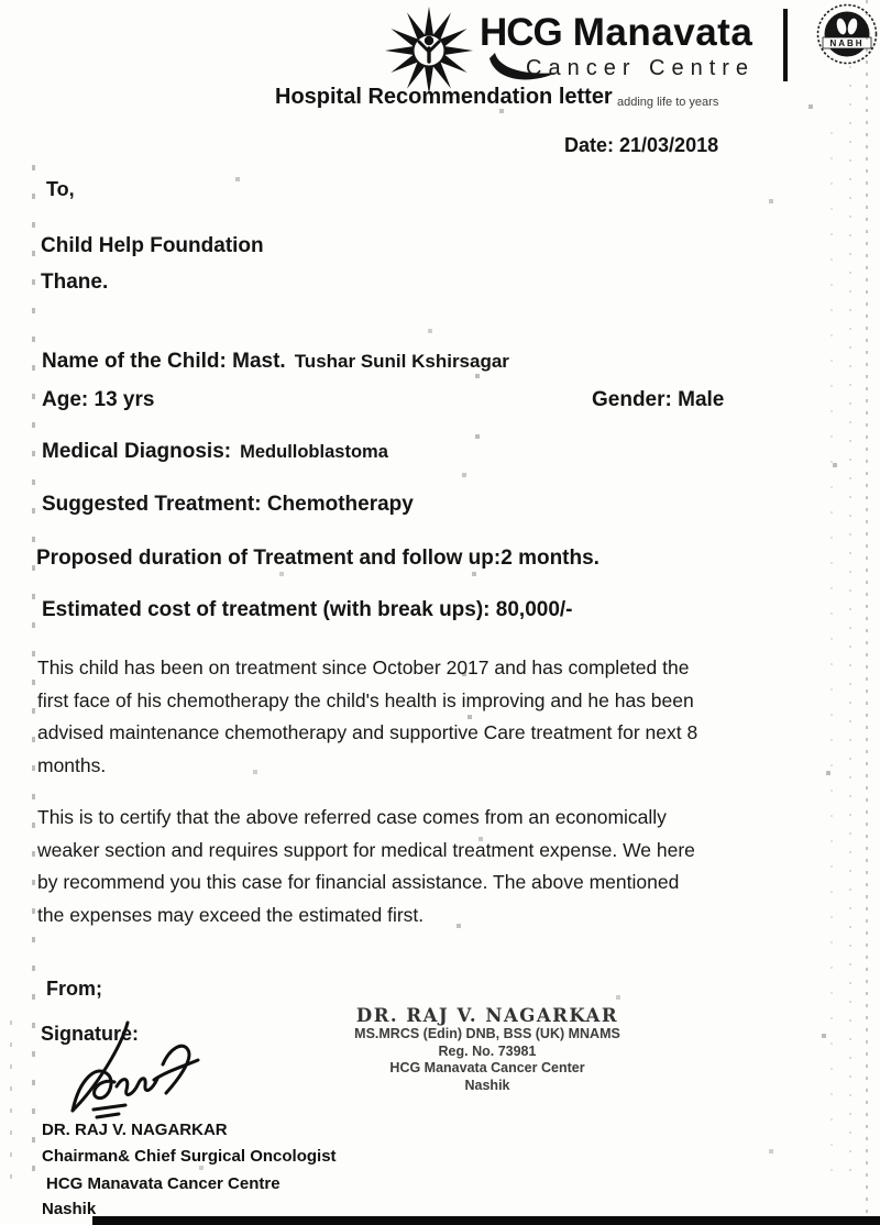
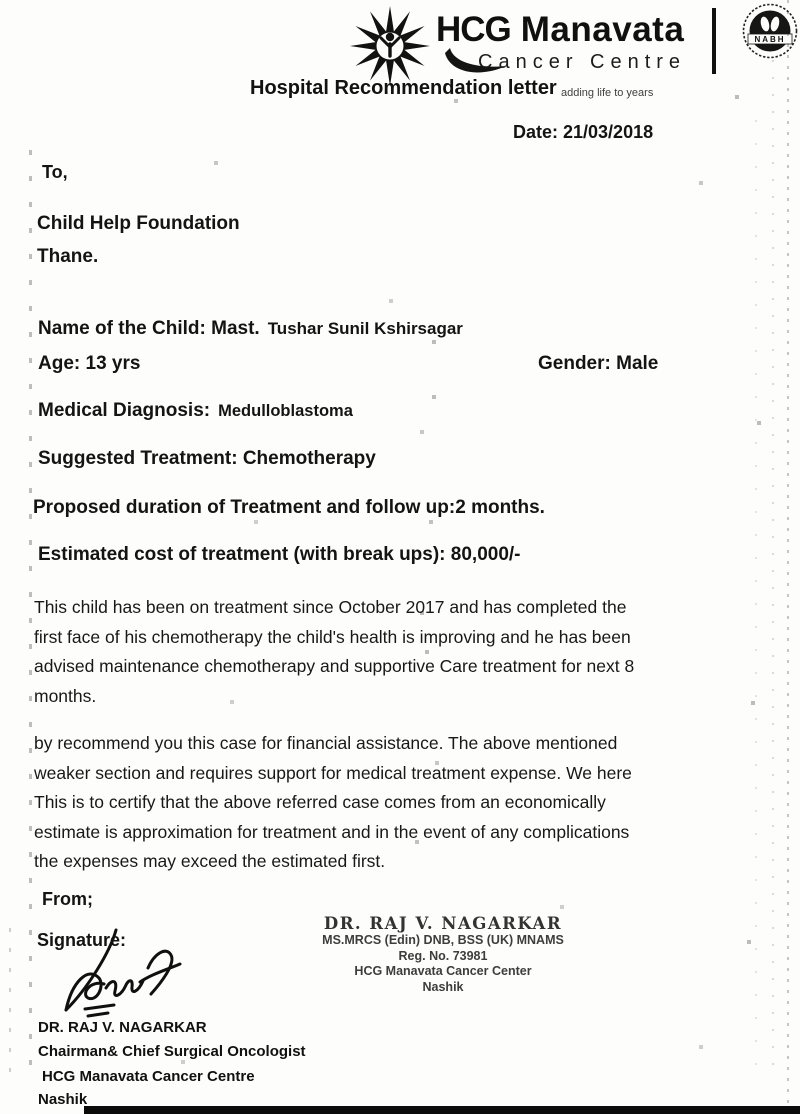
  HCG Manavata
  Cancer Centre
  NABH
  Hospital Recommendation letter
  adding life to years
  Date: 21/03/2018
  To,
  Child Help Foundation
  Thane.
  Name of the Child: Mast. Tushar Sunil Kshirsagar
  Age: 13 yrs
  Gender: Male
  Medical Diagnosis: Medulloblastoma
  Suggested Treatment: Chemotherapy
  Proposed duration of Treatment and follow up:2 months.
  Estimated cost of treatment (with break ups): 80,000/-
  This child has been on treatment since October 2017 and has completed the
  first face of his chemotherapy the child's health is improving and he has been
  advised maintenance chemotherapy and supportive Care treatment for next 8
  months.
- This is to certify that the above referred case comes from an economically
+ by recommend you this case for financial assistance. The above mentioned
  weaker section and requires support for medical treatment expense. We here
- by recommend you this case for financial assistance. The above mentioned
+ This is to certify that the above referred case comes from an economically
+ estimate is approximation for treatment and in the event of any complications
  the expenses may exceed the estimated first.
  From;
  Signature:
  DR. RAJ V. NAGARKAR
  MS.MRCS (Edin) DNB, BSS (UK) MNAMS
  Reg. No. 73981
  HCG Manavata Cancer Center
  Nashik
  DR. RAJ V. NAGARKAR
  Chairman& Chief Surgical Oncologist
  HCG Manavata Cancer Centre
  Nashik
